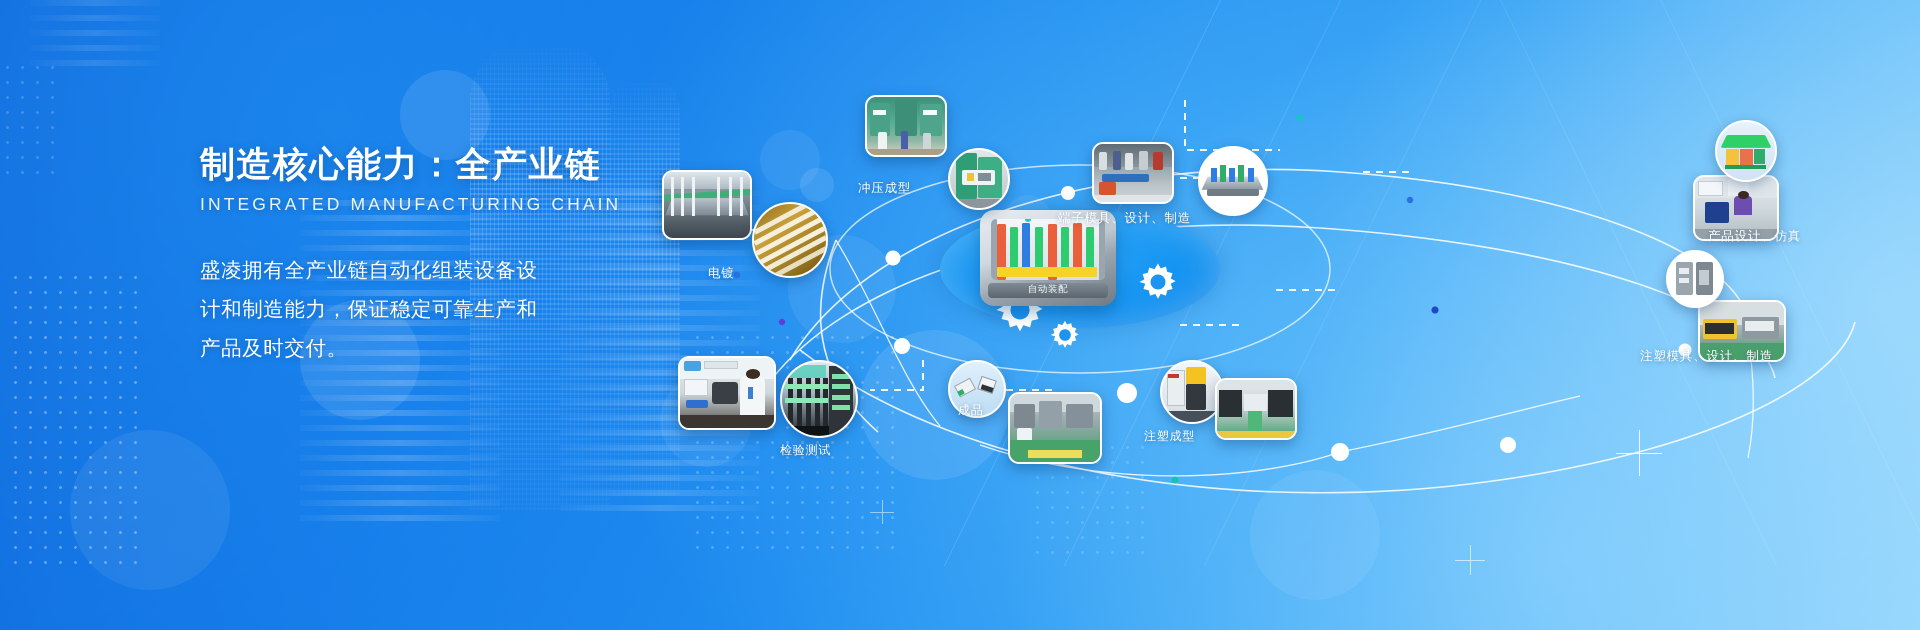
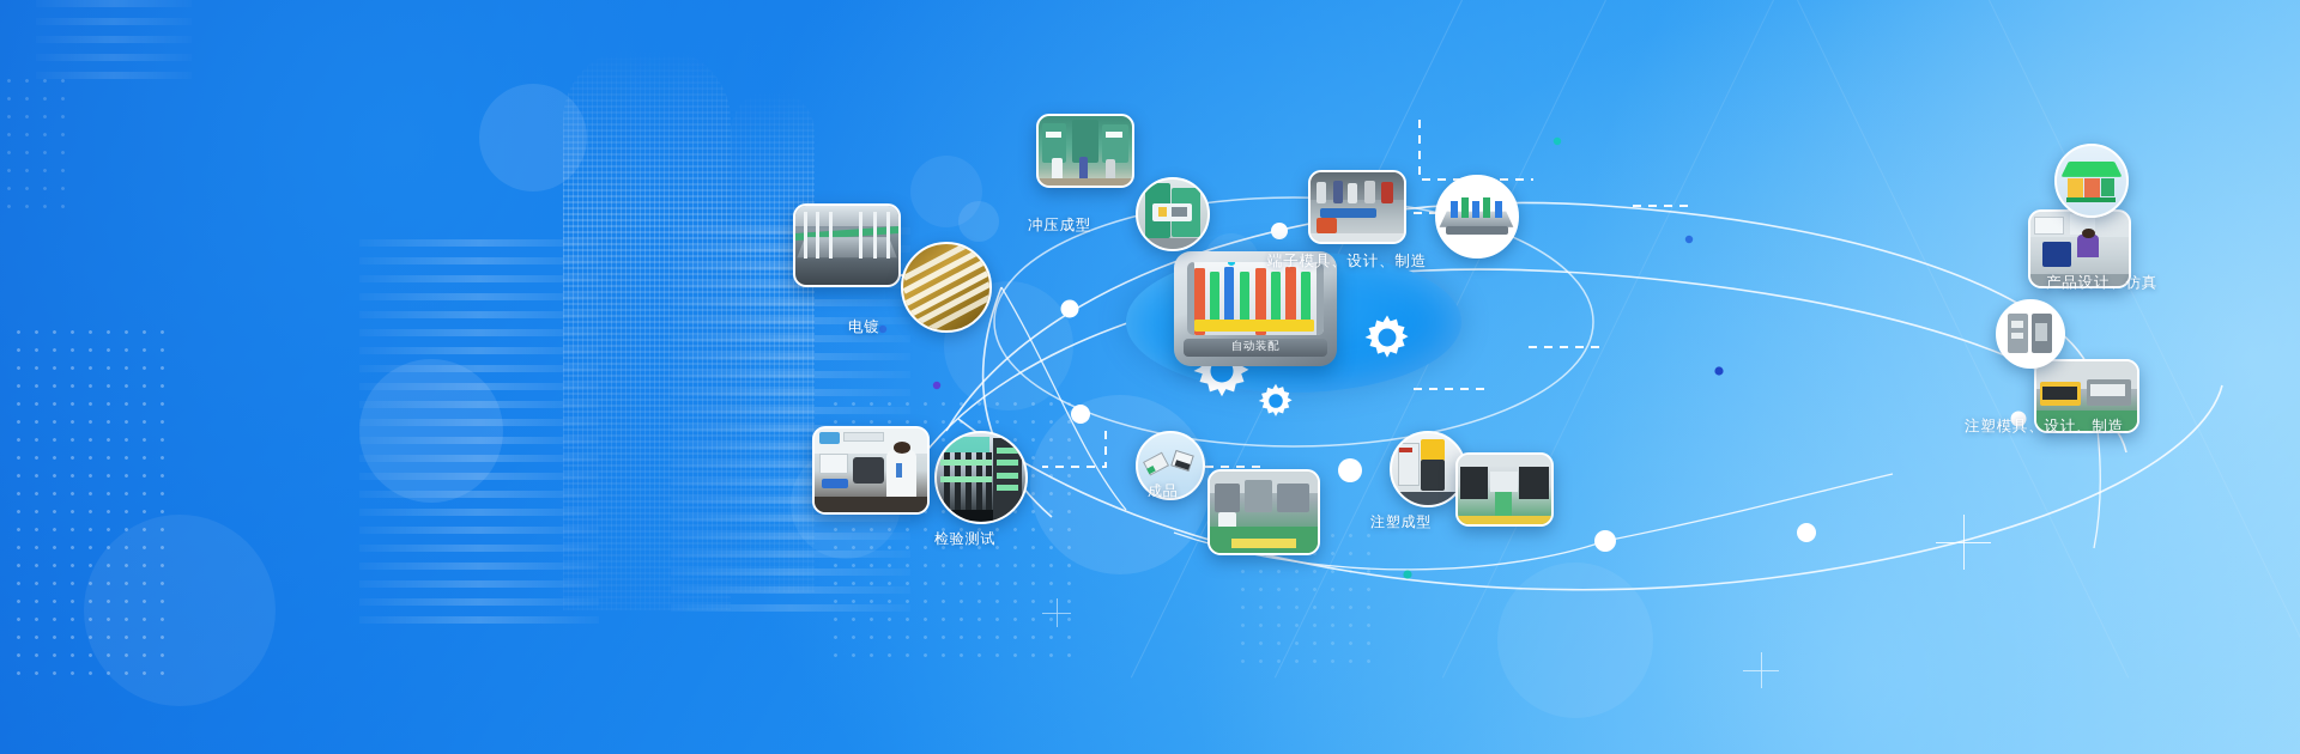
- 制造核心能力：全产业链
- INTEGRATED MANUFACTURING CHAIN
- 盛凌拥有全产业链自动化组装设备设计和制造能力，保证稳定可靠生产和产品及时交付。
  自动装配
  电镀
  冲压成型
  端子模具、设计、制造
  产品设计、仿真
  注塑模具、设计、制造
  注塑成型
  成品
  检验测试
